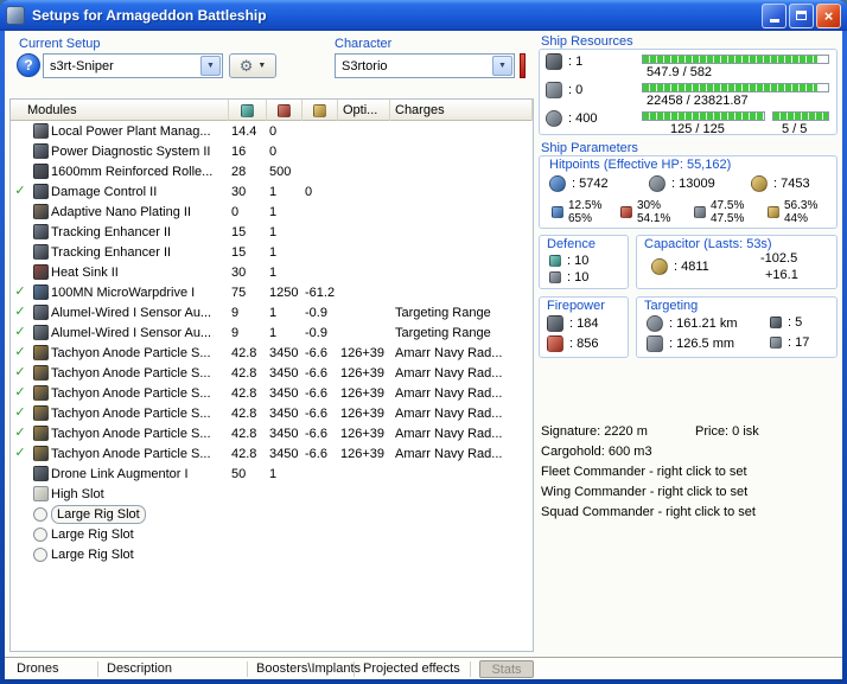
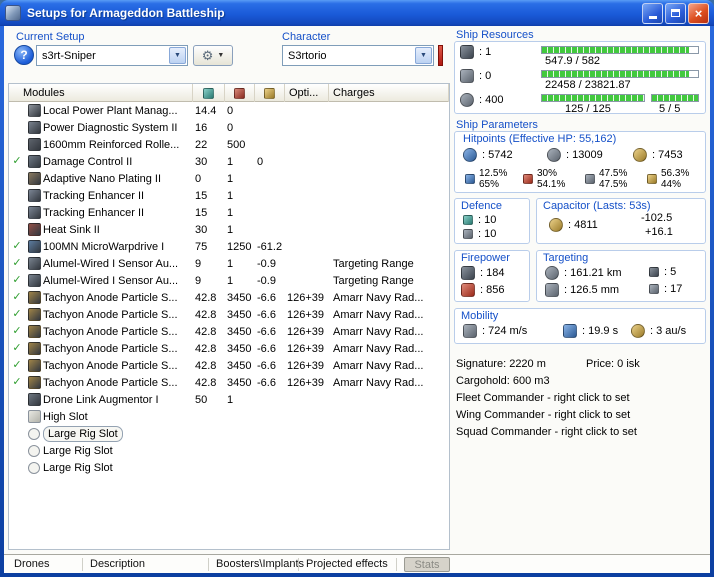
  Setups for Armageddon Battleship
  ×
  Current Setup
  ?
  s3rt-Sniper
  ⚙
  Character
  S3rtorio
  Modules
  Opti...
  Charges
  Local Power Plant Manag...
  14.4
  0
  Power Diagnostic System II
  16
  0
  1600mm Reinforced Rolle...
- 28
+ 22
  500
  ✓
  Damage Control II
  30
  1
  0
  Adaptive Nano Plating II
  0
  1
  Tracking Enhancer II
  15
  1
  Tracking Enhancer II
  15
  1
  Heat Sink II
  30
  1
  ✓
  100MN MicroWarpdrive I
  75
  1250
  -61.2
  ✓
  Alumel-Wired I Sensor Au...
  9
  1
  -0.9
  Targeting Range
  ✓
  Alumel-Wired I Sensor Au...
  9
  1
  -0.9
  Targeting Range
  ✓
  Tachyon Anode Particle S...
  42.8
  3450
  -6.6
  126+39
  Amarr Navy Rad...
  ✓
  Tachyon Anode Particle S...
  42.8
  3450
  -6.6
  126+39
  Amarr Navy Rad...
  ✓
  Tachyon Anode Particle S...
  42.8
  3450
  -6.6
  126+39
  Amarr Navy Rad...
  ✓
  Tachyon Anode Particle S...
  42.8
  3450
  -6.6
  126+39
  Amarr Navy Rad...
  ✓
  Tachyon Anode Particle S...
  42.8
  3450
  -6.6
  126+39
  Amarr Navy Rad...
  ✓
  Tachyon Anode Particle S...
  42.8
  3450
  -6.6
  126+39
  Amarr Navy Rad...
  Drone Link Augmentor I
  50
  1
  High Slot
  Large Rig Slot
  Large Rig Slot
  Large Rig Slot
  Ship Resources
  : 1
  547.9 / 582
  : 0
  22458 / 23821.87
  : 400
  125 / 125
  5 / 5
  Ship Parameters
  Hitpoints (Effective HP: 55,162)
  : 5742
  : 13009
  : 7453
  12.5%
  65%
  30%
  54.1%
  47.5%
  47.5%
  56.3%
  44%
  Defence
  : 10
  : 10
  Capacitor (Lasts: 53s)
  : 4811
  -102.5
  +16.1
  Firepower
  : 184
  : 856
  Targeting
  : 161.21 km
  : 5
  : 126.5 mm
  : 17
+ Mobility
+ : 724 m/s
+ : 19.9 s
+ : 3 au/s
  Signature: 2220 m
  Price: 0 isk
  Cargohold: 600 m3
  Fleet Commander - right click to set
  Wing Commander - right click to set
  Squad Commander - right click to set
  Drones
  Description
  Boosters\Implants
  Projected effects
  Stats
